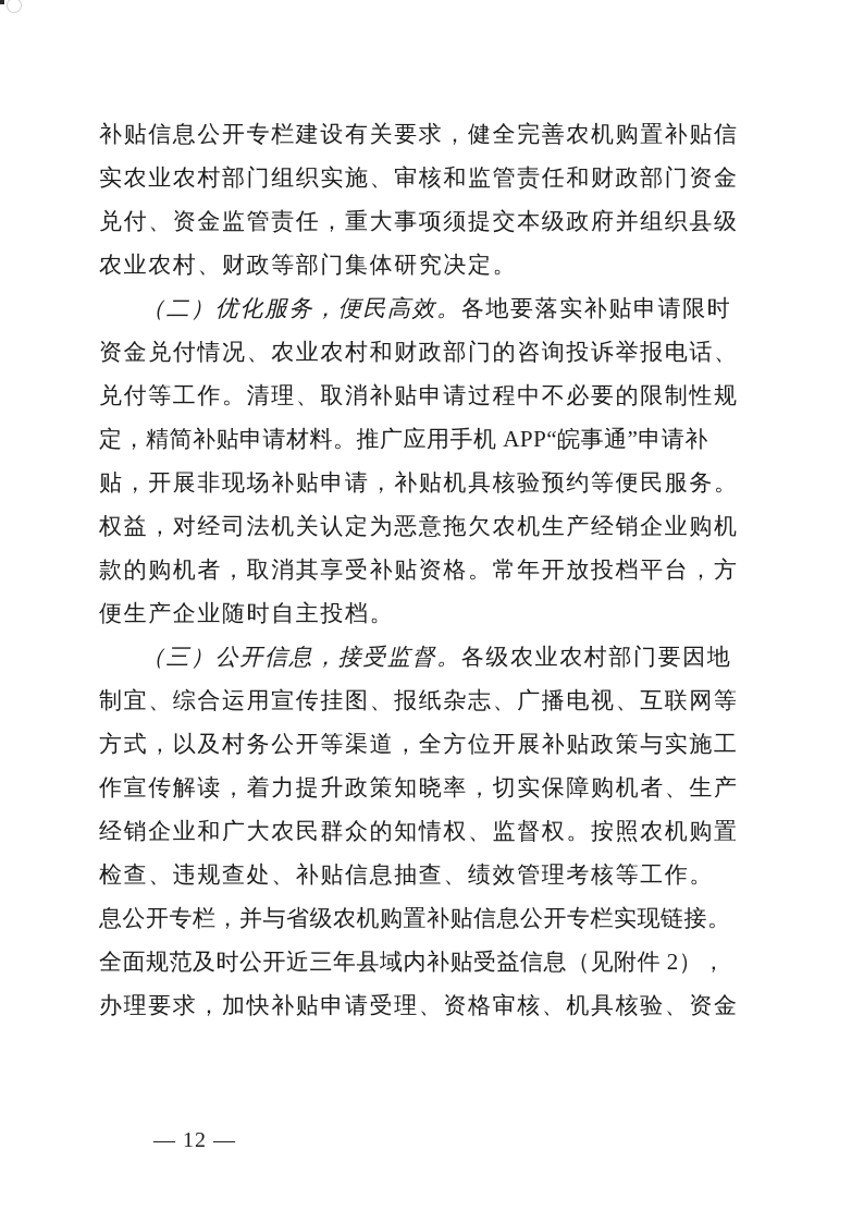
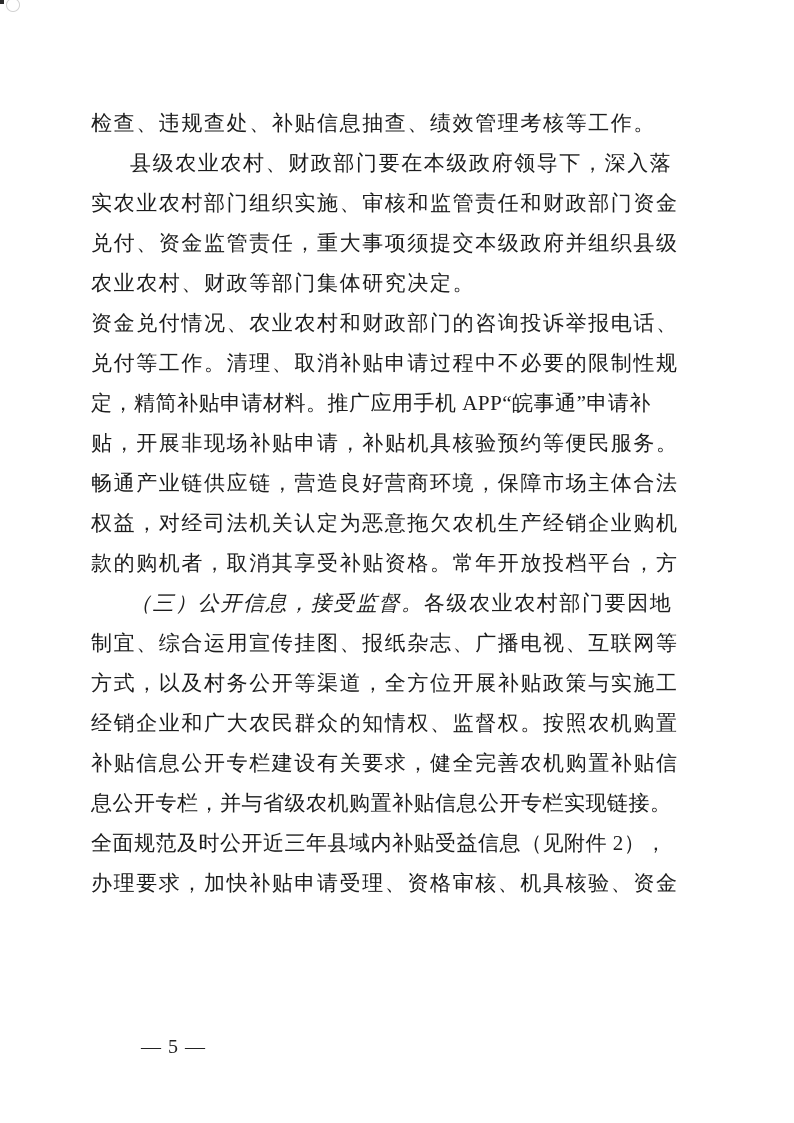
- 补贴信息公开专栏建设有关要求，健全完善农机购置补贴信
+ 检查、违规查处、补贴信息抽查、绩效管理考核等工作。
+ 县级农业农村、财政部门要在本级政府领导下，深入落
  实农业农村部门组织实施、审核和监管责任和财政部门资金
  兑付、资金监管责任，重大事项须提交本级政府并组织县级
  农业农村、财政等部门集体研究决定。
- （二）优化服务，便民高效。各地要落实补贴申请限时
  资金兑付情况、农业农村和财政部门的咨询投诉举报电话、
  兑付等工作。清理、取消补贴申请过程中不必要的限制性规
  定，精简补贴申请材料。推广应用手机 APP“皖事通”申请补
  贴，开展非现场补贴申请，补贴机具核验预约等便民服务。
+ 畅通产业链供应链，营造良好营商环境，保障市场主体合法
  权益，对经司法机关认定为恶意拖欠农机生产经销企业购机
  款的购机者，取消其享受补贴资格。常年开放投档平台，方
- 便生产企业随时自主投档。
  （三）公开信息，接受监督。各级农业农村部门要因地
  制宜、综合运用宣传挂图、报纸杂志、广播电视、互联网等
  方式，以及村务公开等渠道，全方位开展补贴政策与实施工
- 作宣传解读，着力提升政策知晓率，切实保障购机者、生产
  经销企业和广大农民群众的知情权、监督权。按照农机购置
- 检查、违规查处、补贴信息抽查、绩效管理考核等工作。
+ 补贴信息公开专栏建设有关要求，健全完善农机购置补贴信
  息公开专栏，并与省级农机购置补贴信息公开专栏实现链接。
  全面规范及时公开近三年县域内补贴受益信息（见附件 2），
  办理要求，加快补贴申请受理、资格审核、机具核验、资金
- — 12 —
+ — 5 —
